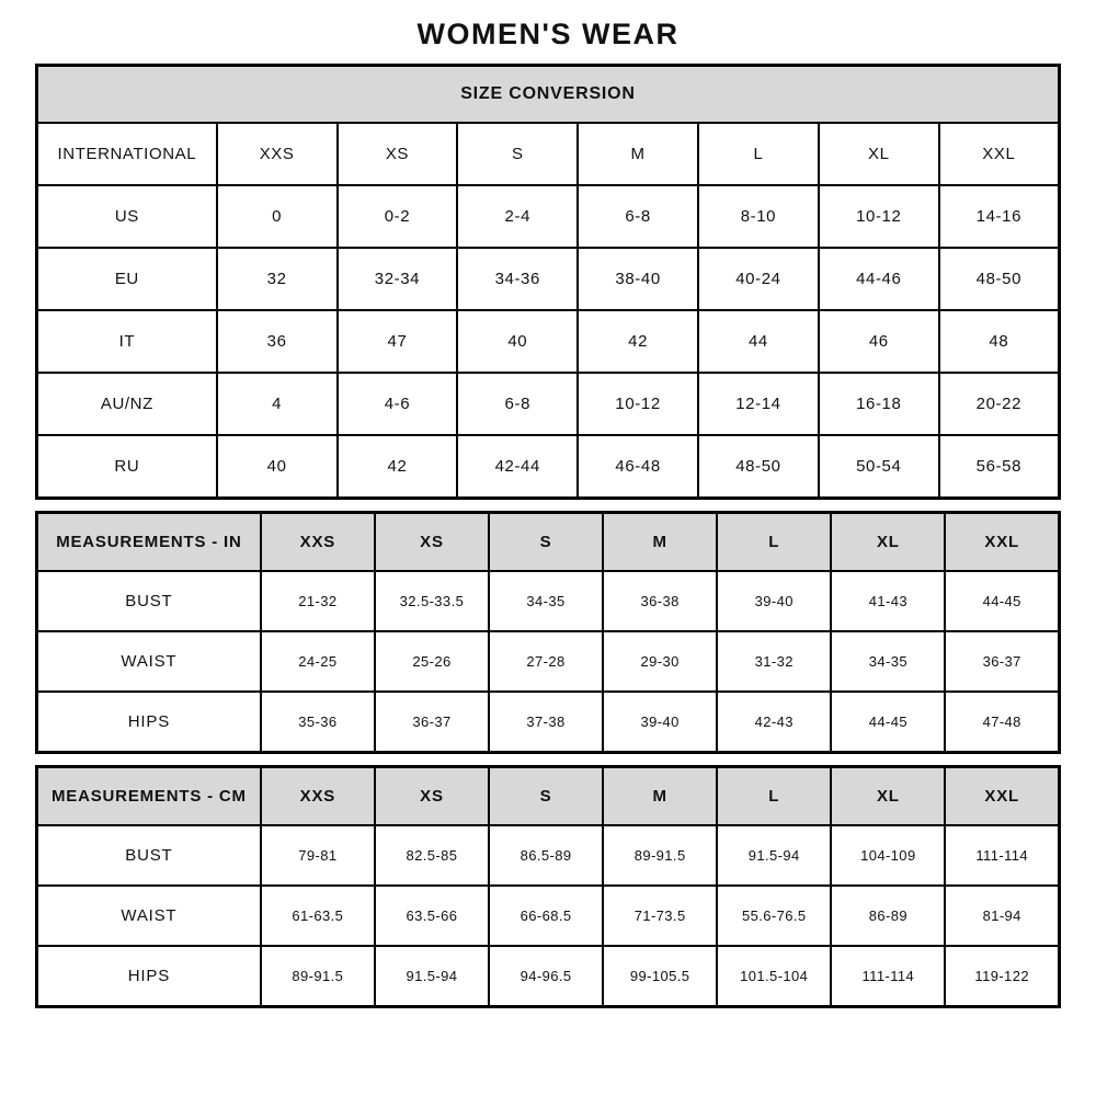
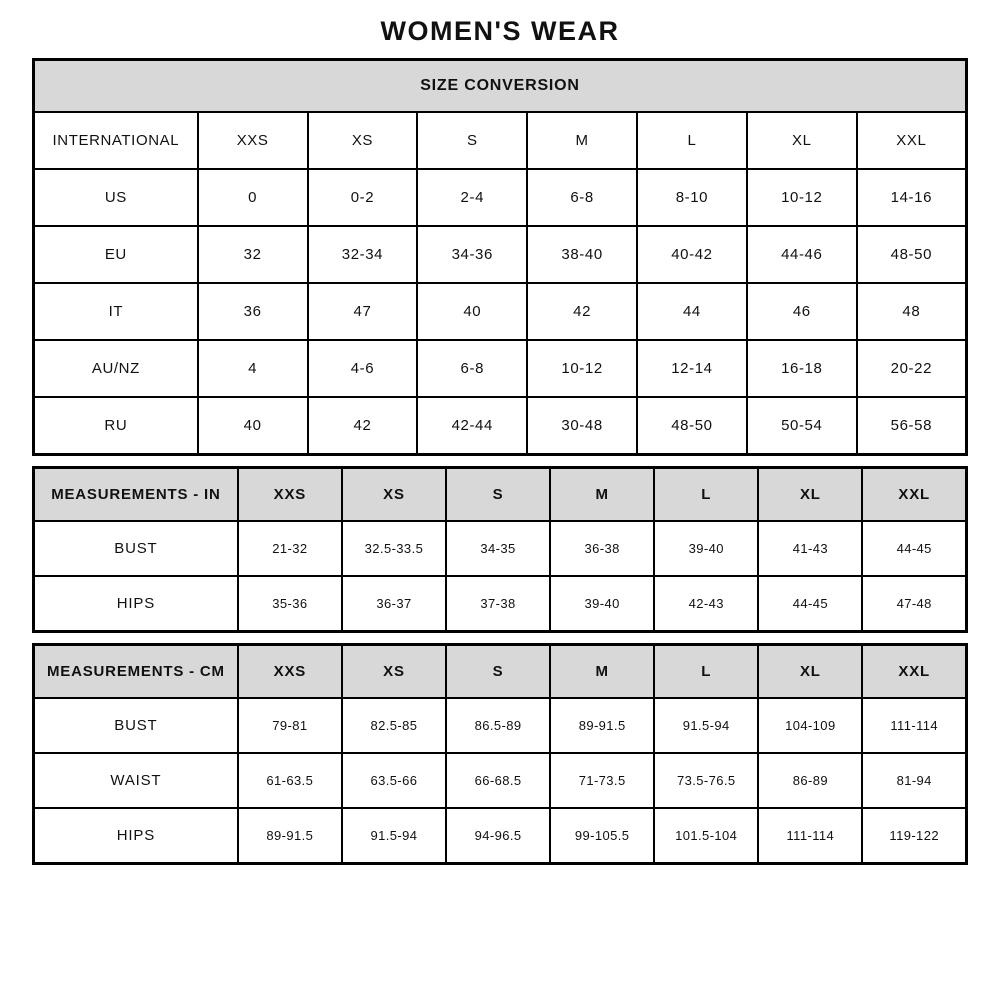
  WOMEN'S WEAR
  SIZE CONVERSION
  INTERNATIONAL	XXS	XS	S	M	L	XL	XXL
  US	0	0-2	2-4	6-8	8-10	10-12	14-16
- EU	32	32-34	34-36	38-40	40-24	44-46	48-50
+ EU	32	32-34	34-36	38-40	40-42	44-46	48-50
  IT	36	47	40	42	44	46	48
  AU/NZ	4	4-6	6-8	10-12	12-14	16-18	20-22
- RU	40	42	42-44	46-48	48-50	50-54	56-58
+ RU	40	42	42-44	30-48	48-50	50-54	56-58
  MEASUREMENTS - IN	XXS	XS	S	M	L	XL	XXL
  BUST	21-32	32.5-33.5	34-35	36-38	39-40	41-43	44-45
- WAIST	24-25	25-26	27-28	29-30	31-32	34-35	36-37
  HIPS	35-36	36-37	37-38	39-40	42-43	44-45	47-48
  MEASUREMENTS - CM	XXS	XS	S	M	L	XL	XXL
  BUST	79-81	82.5-85	86.5-89	89-91.5	91.5-94	104-109	111-114
- WAIST	61-63.5	63.5-66	66-68.5	71-73.5	55.6-76.5	86-89	81-94
+ WAIST	61-63.5	63.5-66	66-68.5	71-73.5	73.5-76.5	86-89	81-94
  HIPS	89-91.5	91.5-94	94-96.5	99-105.5	101.5-104	111-114	119-122
